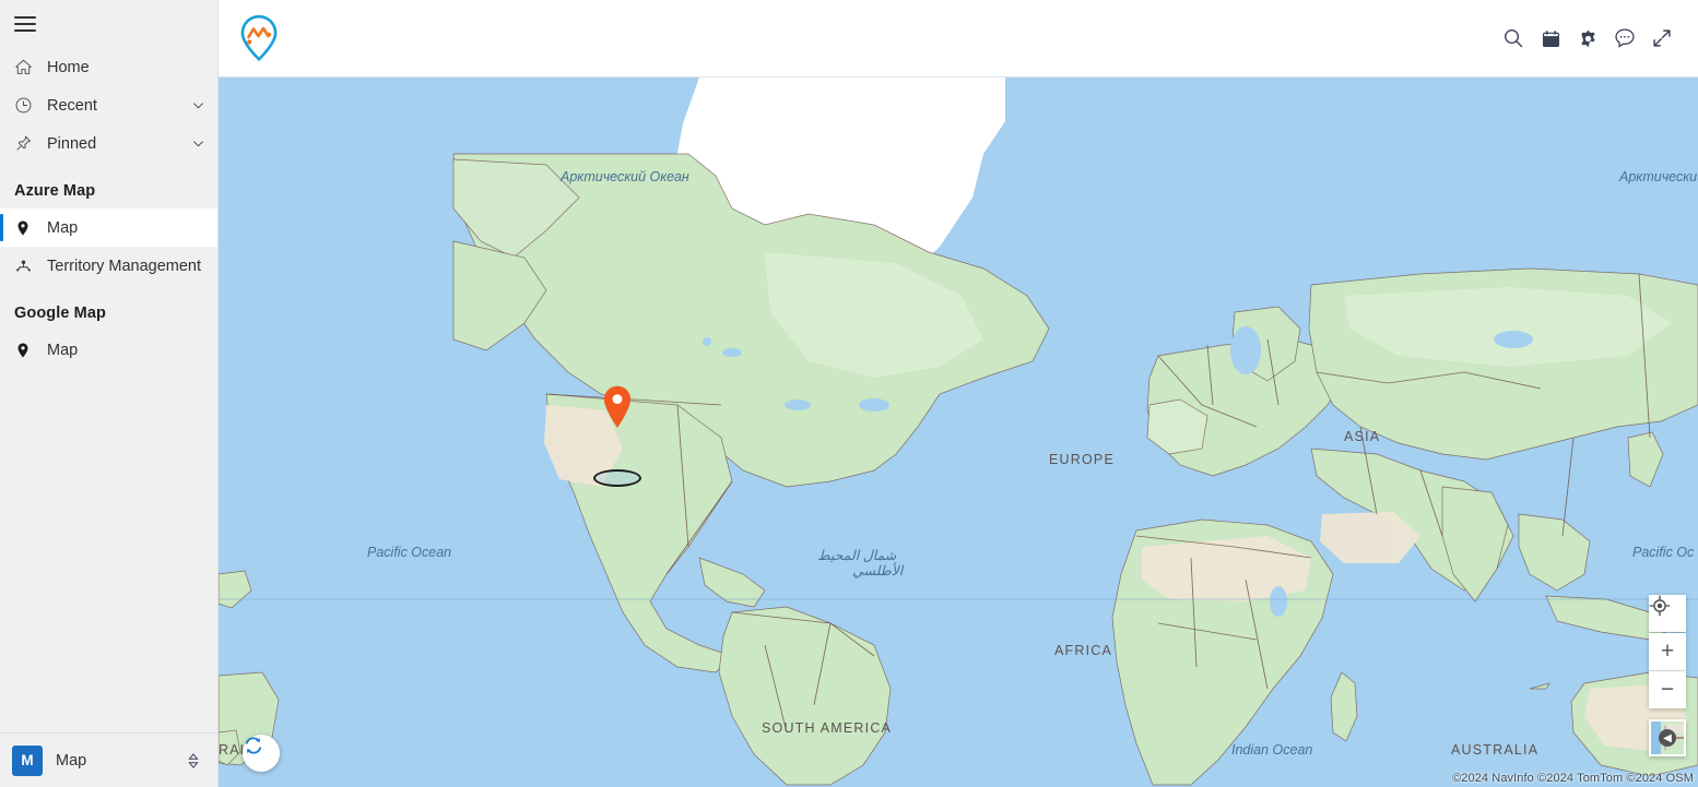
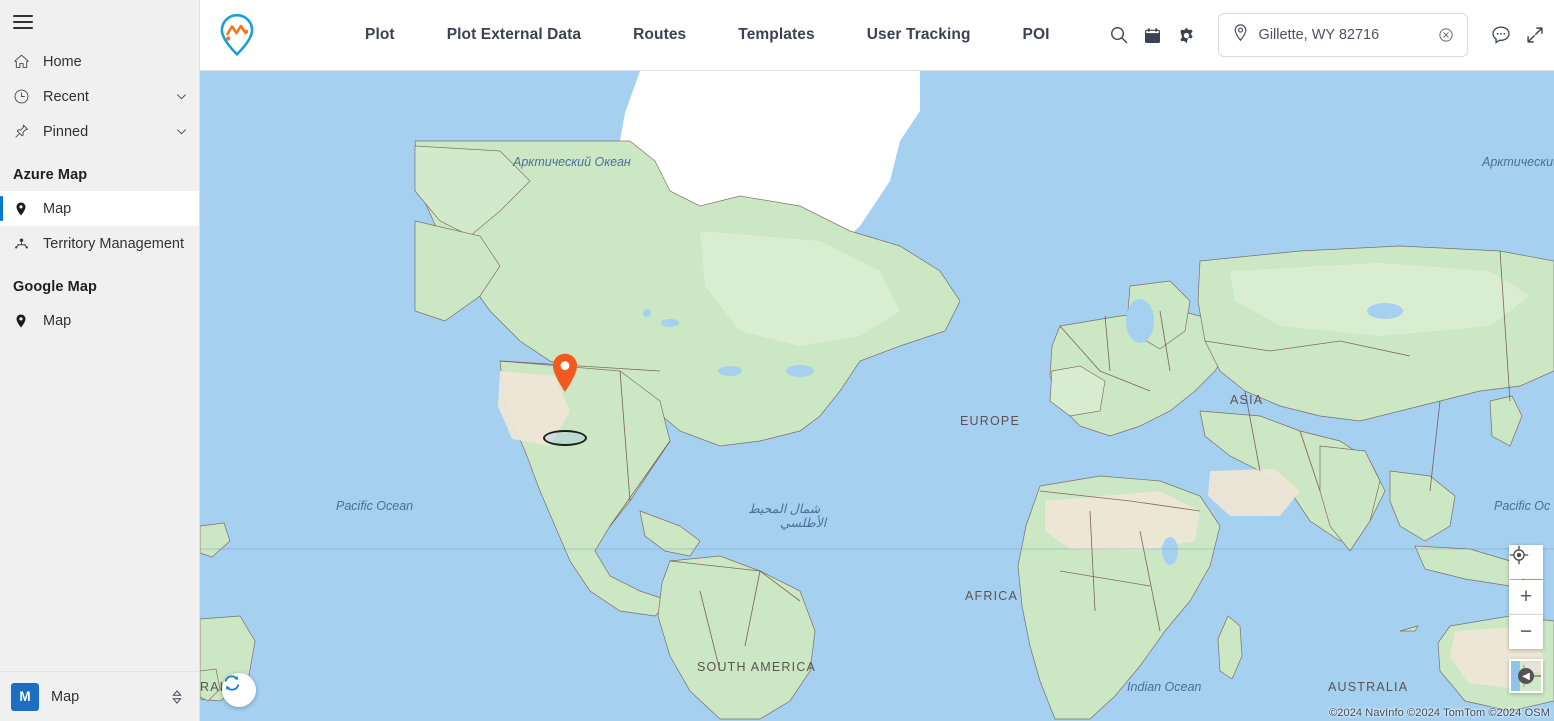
  Home
  Recent
  Pinned
  Azure Map
  Map
  Territory Management
  Google Map
  Map
  M
  Map
+ Plot
+ Plot External Data
+ Routes
+ Templates
+ User Tracking
+ POI
+ Gillette, WY 82716
  Арктический Океан
  Арктически
  Pacific Ocean
  Pacific Oc
  شمال المحيط
  الأطلسي
  Indian Ocean
  EUROPE
  ASIA
  AFRICA
  SOUTH AMERICA
  AUSTRALIA
  +
  −
  ◀
  ©2024 NavInfo ©2024 TomTom ©2024 OSM
